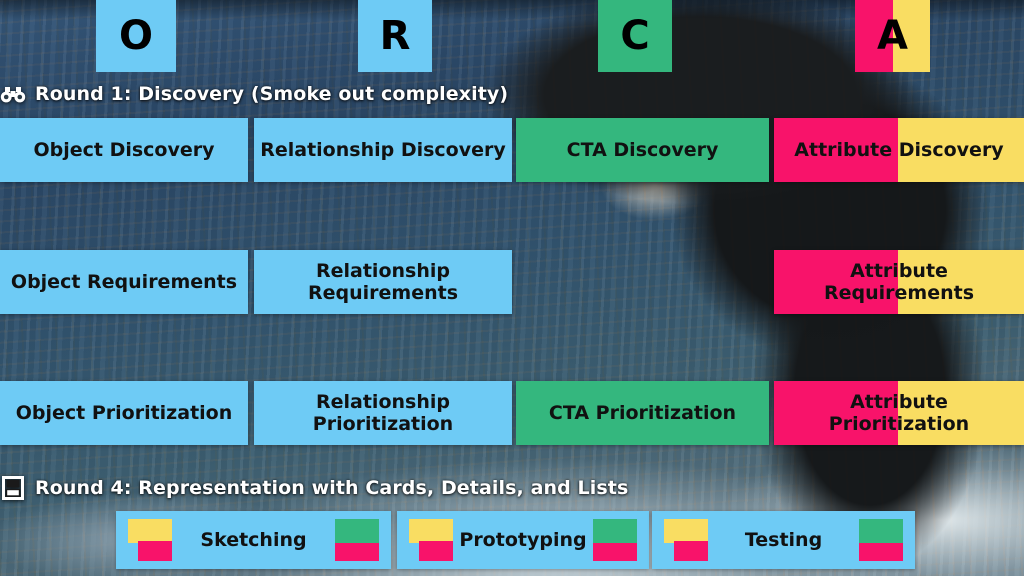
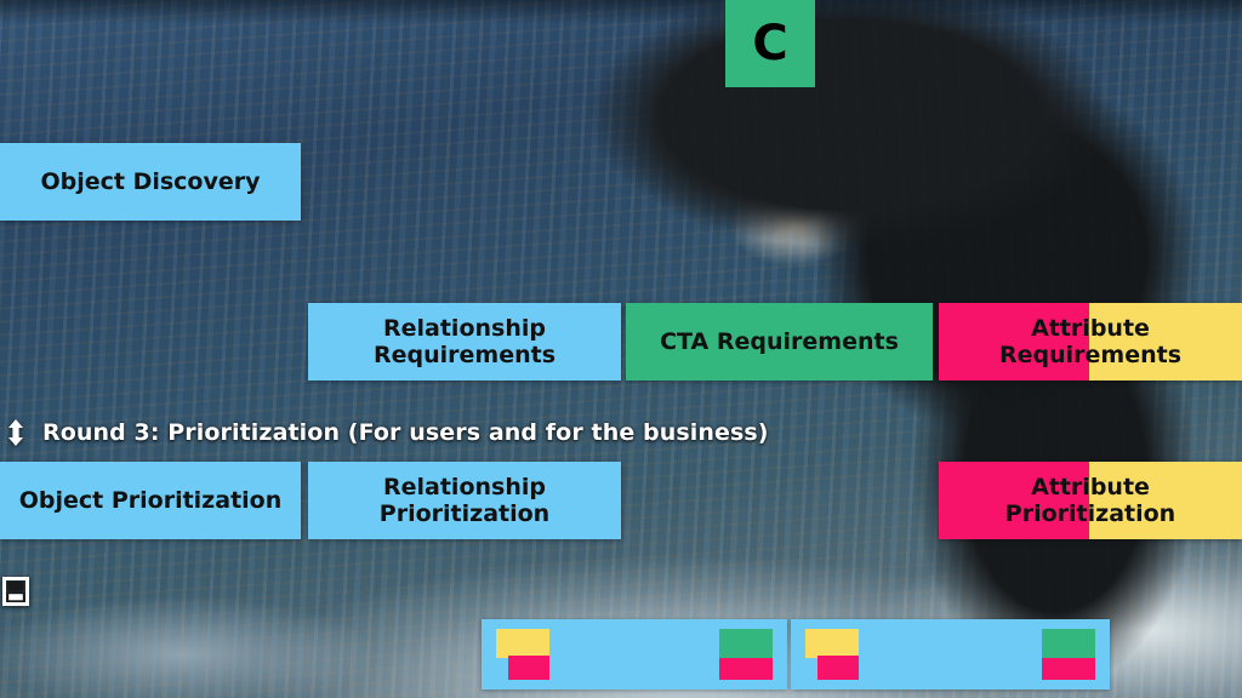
- O
- R
  C
- A
- Round 1: Discovery (Smoke out complexity)
  Object Discovery
- Relationship Discovery
- CTA Discovery
- Attribute Discovery
- Object Requirements
  Relationship
  Requirements
+ CTA Requirements
  Attribute
  Requirements
+ Round 3: Prioritization (For users and for the business)
  Object Prioritization
  Relationship
  Prioritization
- CTA Prioritization
  Attribute
  Prioritization
- Round 4: Representation with Cards, Details, and Lists
- Sketching
- Prototyping
- Testing
